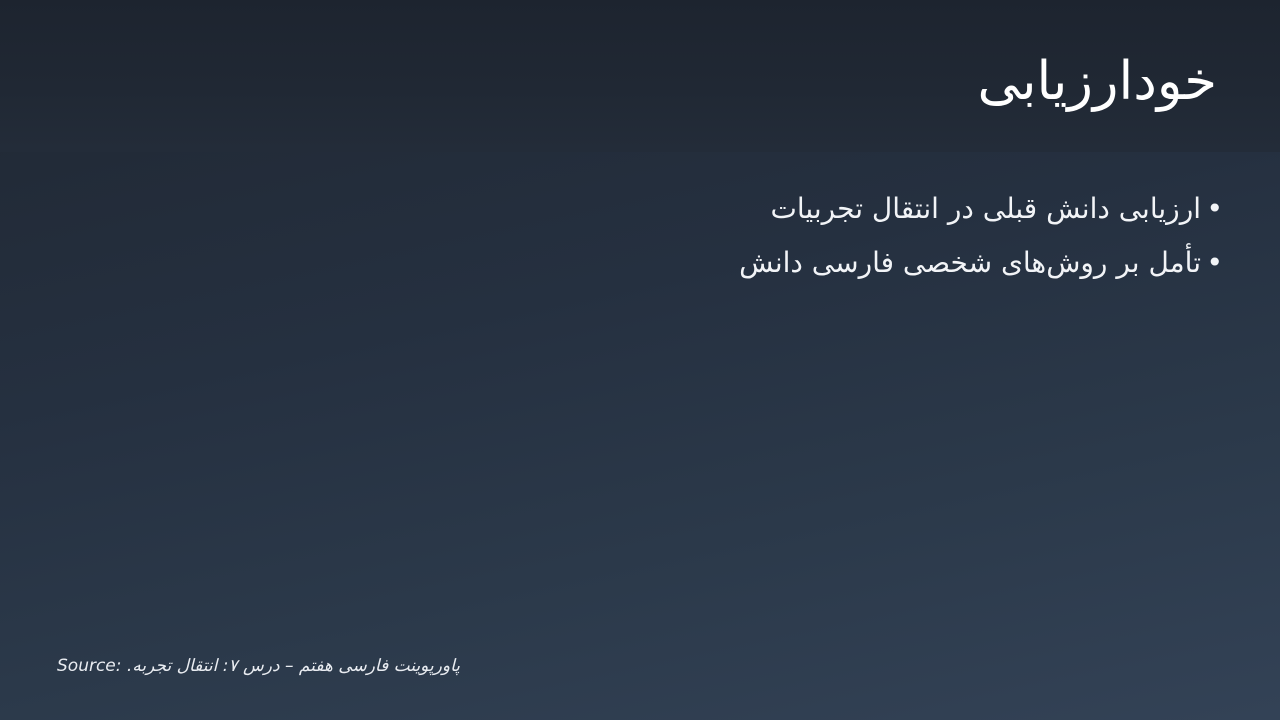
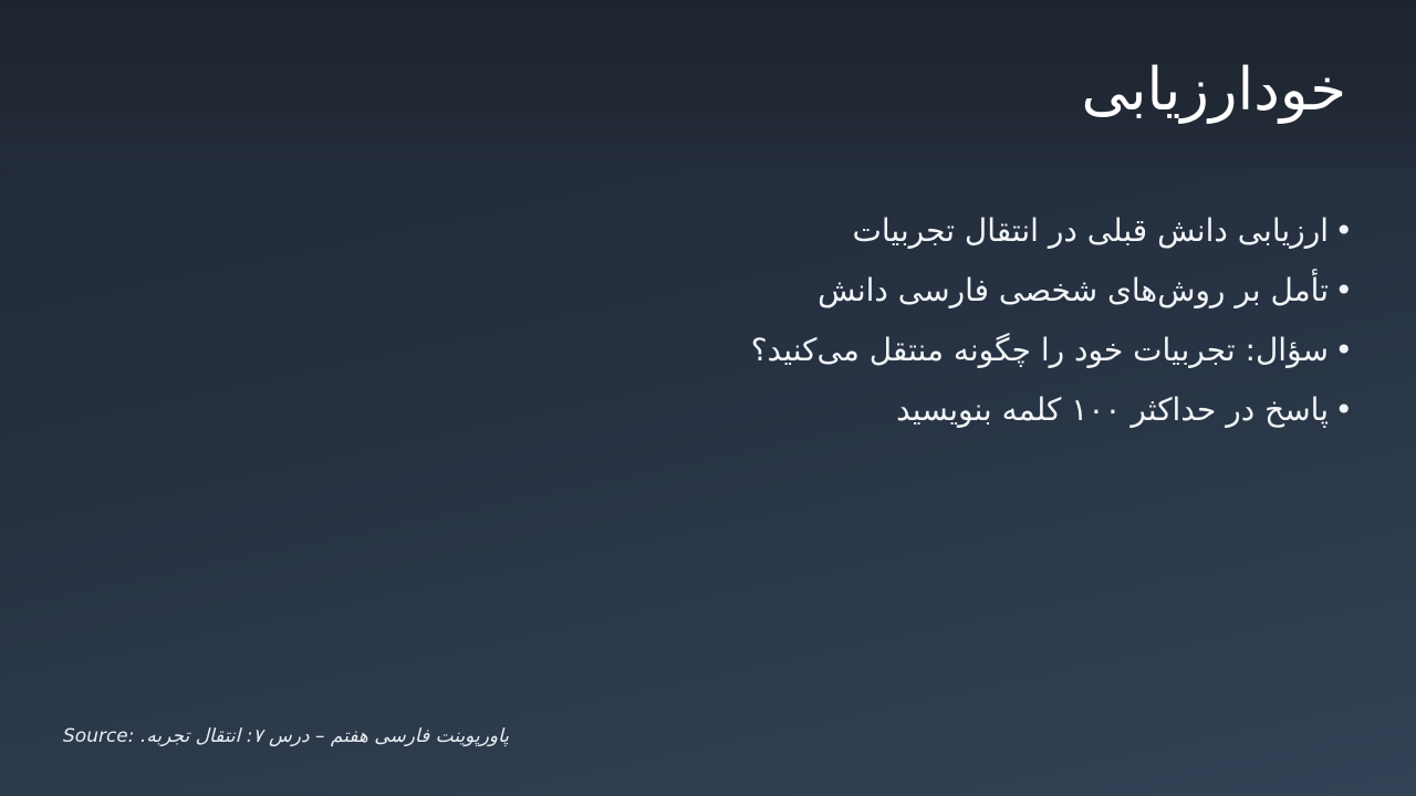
  خودارزیابی
  •ارزیابی دانش قبلی در انتقال تجربیات
  •تأمل بر روش‌های شخصی فارسی دانش
+ •سؤال: تجربیات خود را چگونه منتقل می‌کنید؟
+ •پاسخ در حداکثر ۱۰۰ کلمه بنویسید
  Source: پاورپوینت فارسی هفتم – درس ۷: انتقال تجربه.
